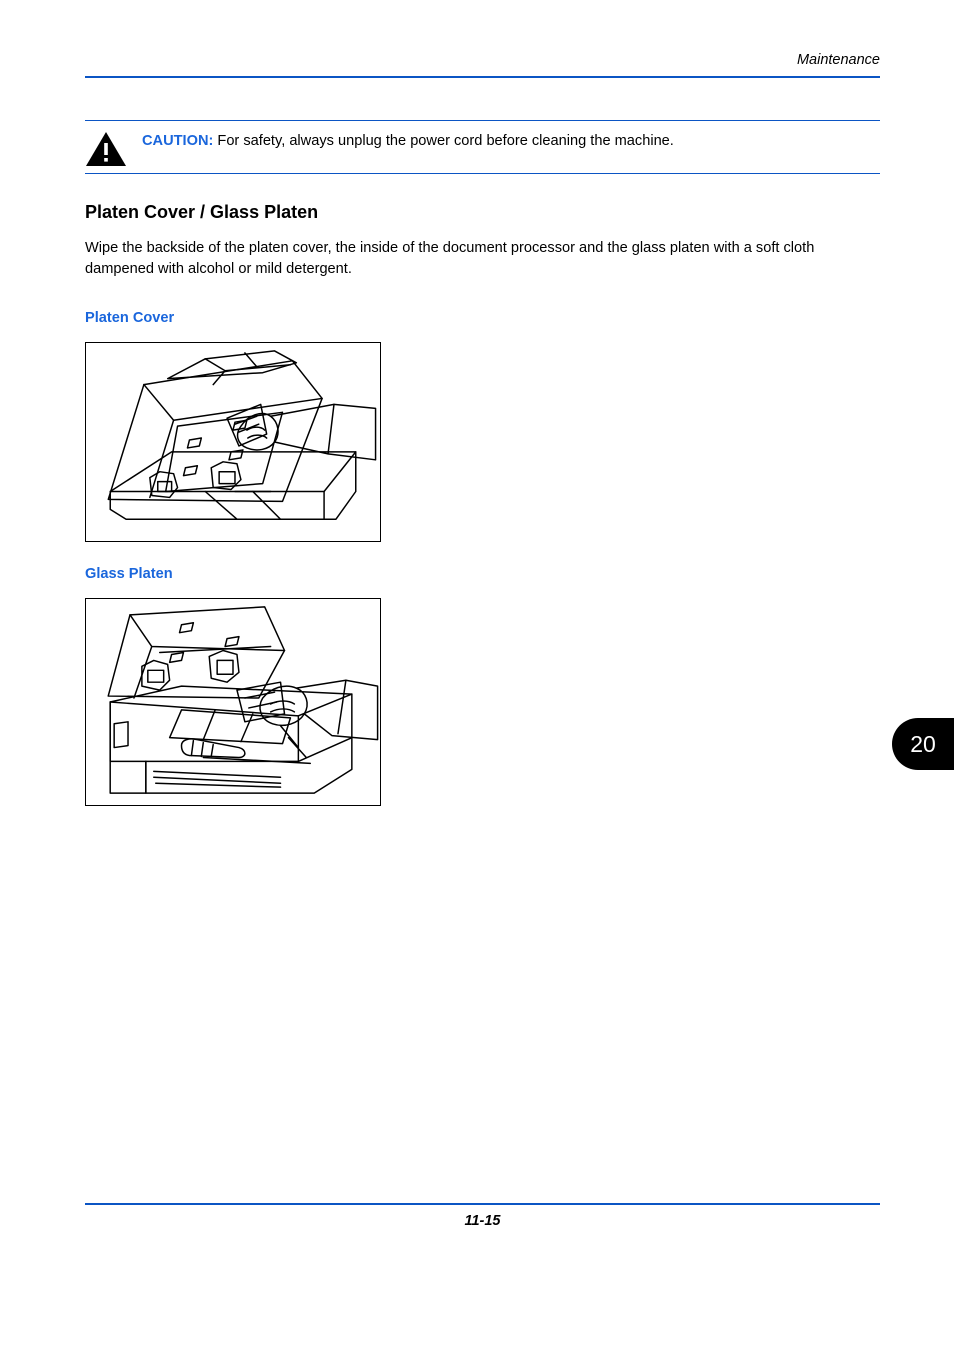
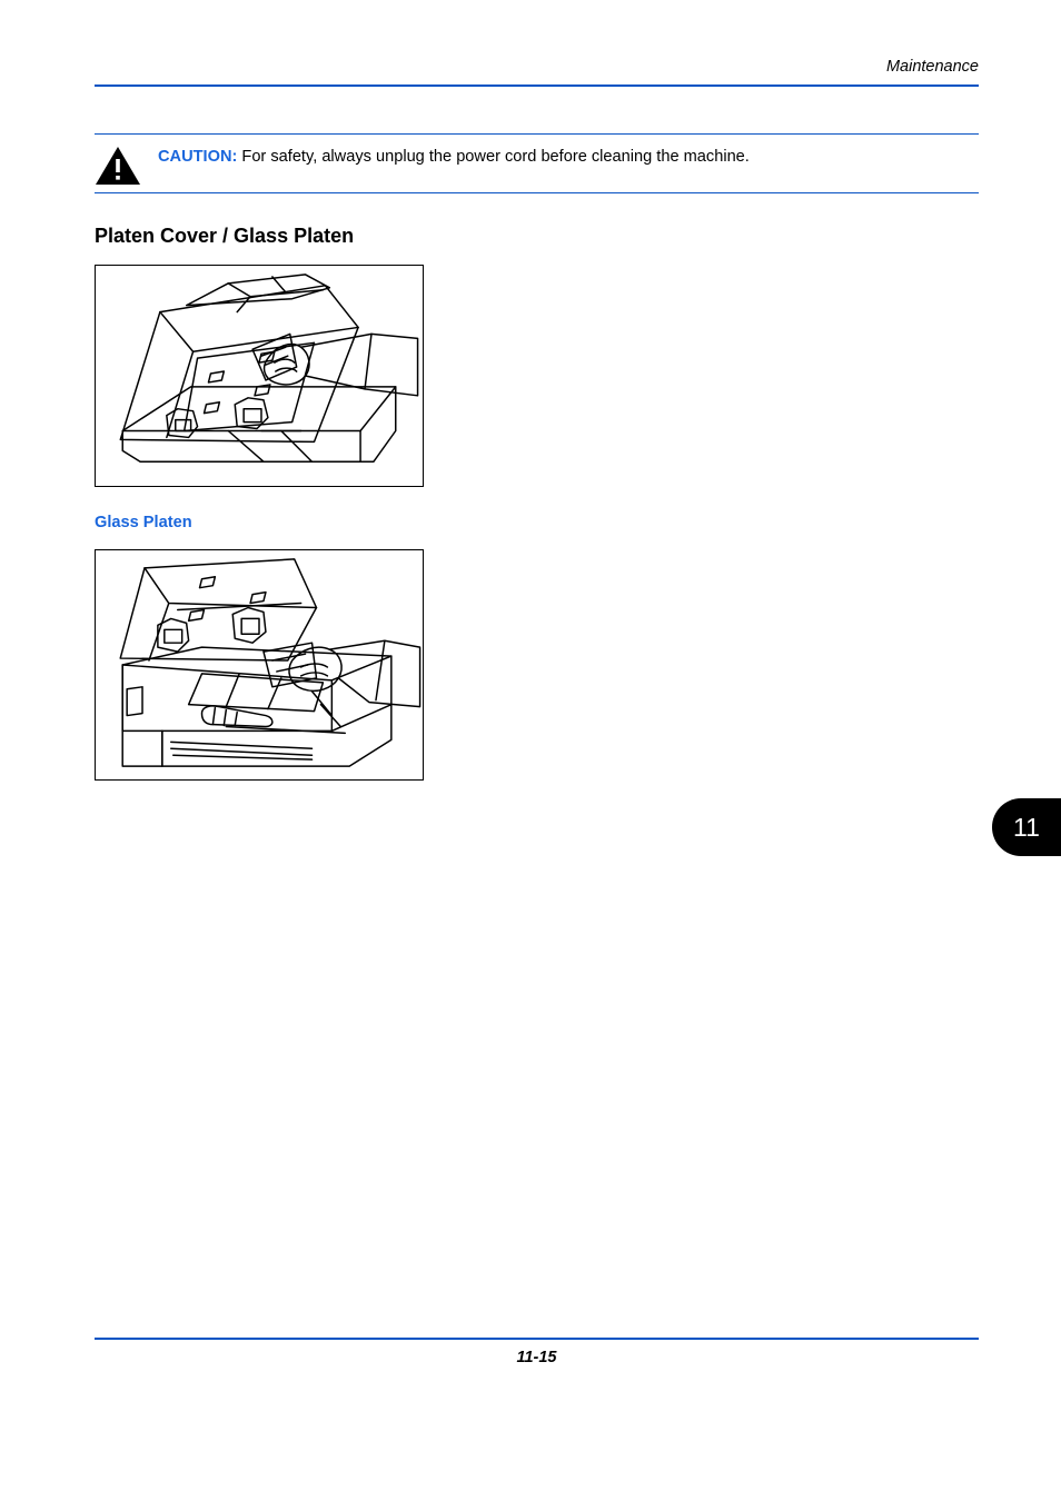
  Maintenance
  CAUTION: For safety, always unplug the power cord before cleaning the machine.
  Platen Cover / Glass Platen
- Wipe the backside of the platen cover, the inside of the document processor and the glass platen with a soft cloth dampened with alcohol or mild detergent.
- Platen Cover
  Glass Platen
- 20
+ 11
  11-15
